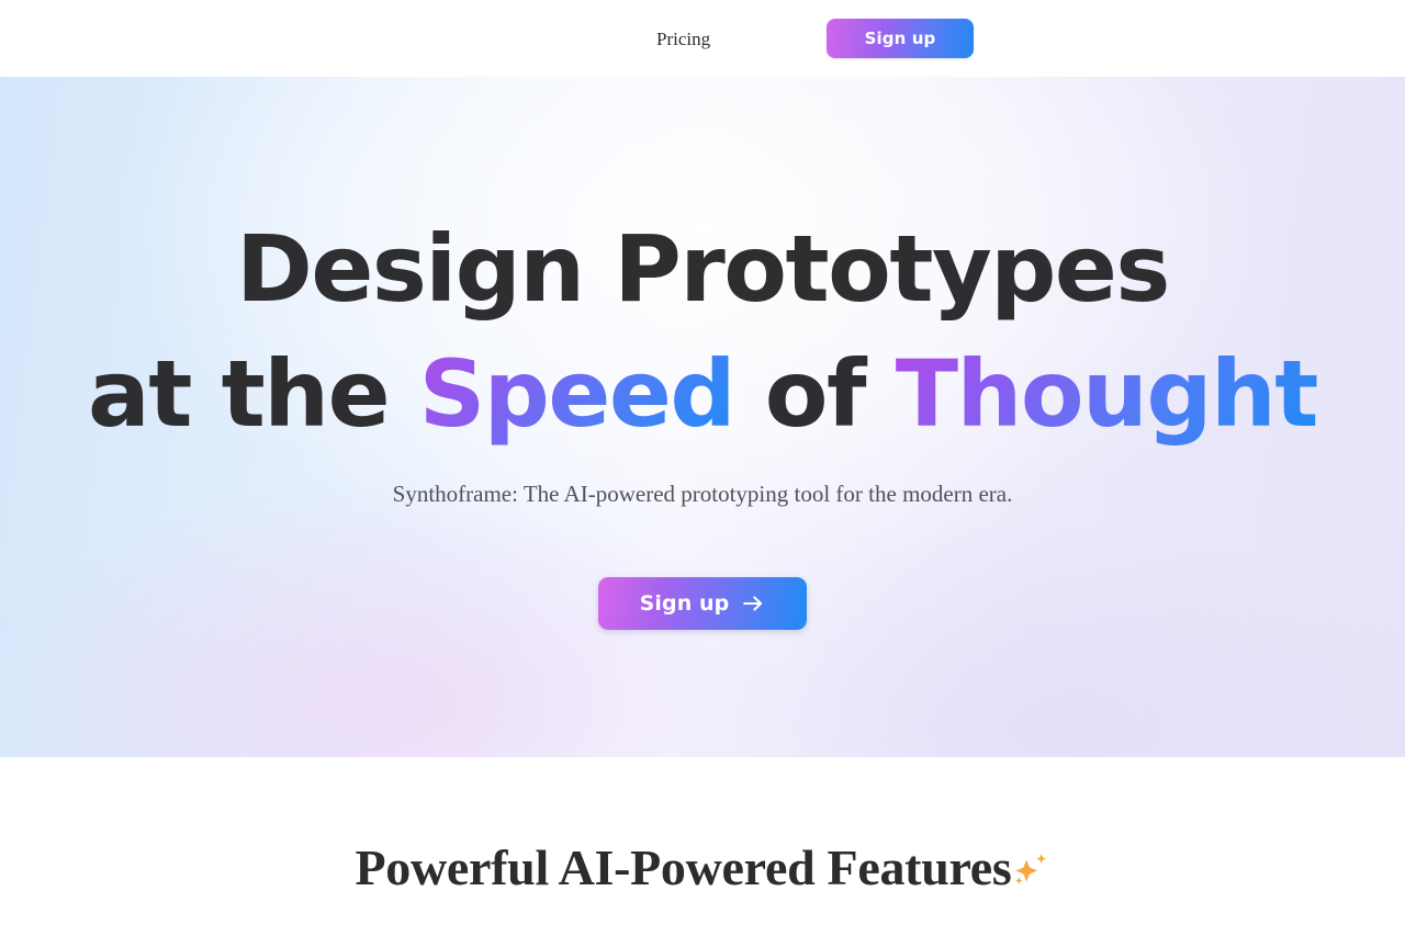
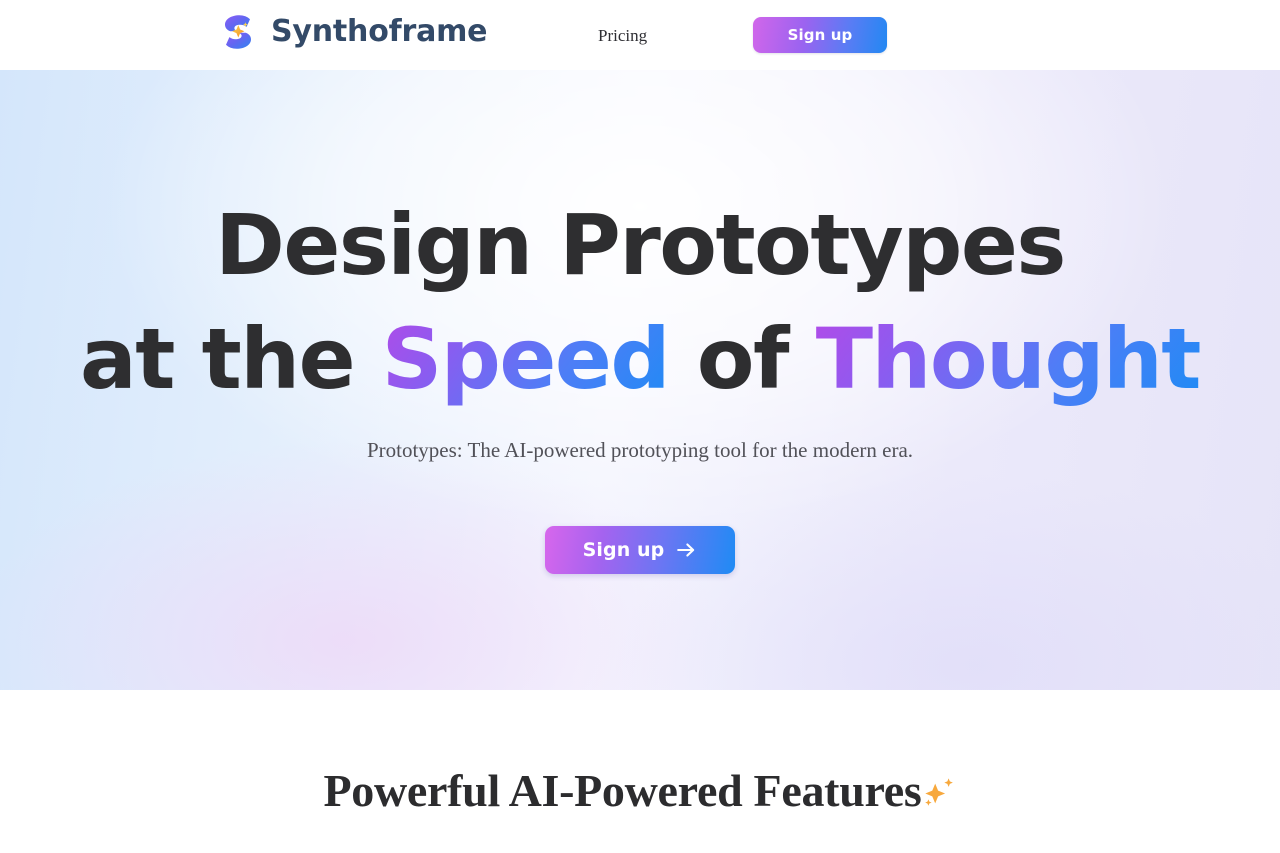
+ Synthoframe
  Pricing
  Sign up
  Design Prototypes
  at the Speed of Thought
- Synthoframe: The AI-powered prototyping tool for the modern era.
+ Prototypes: The AI-powered prototyping tool for the modern era.
  Sign up
  Powerful AI-Powered Features
